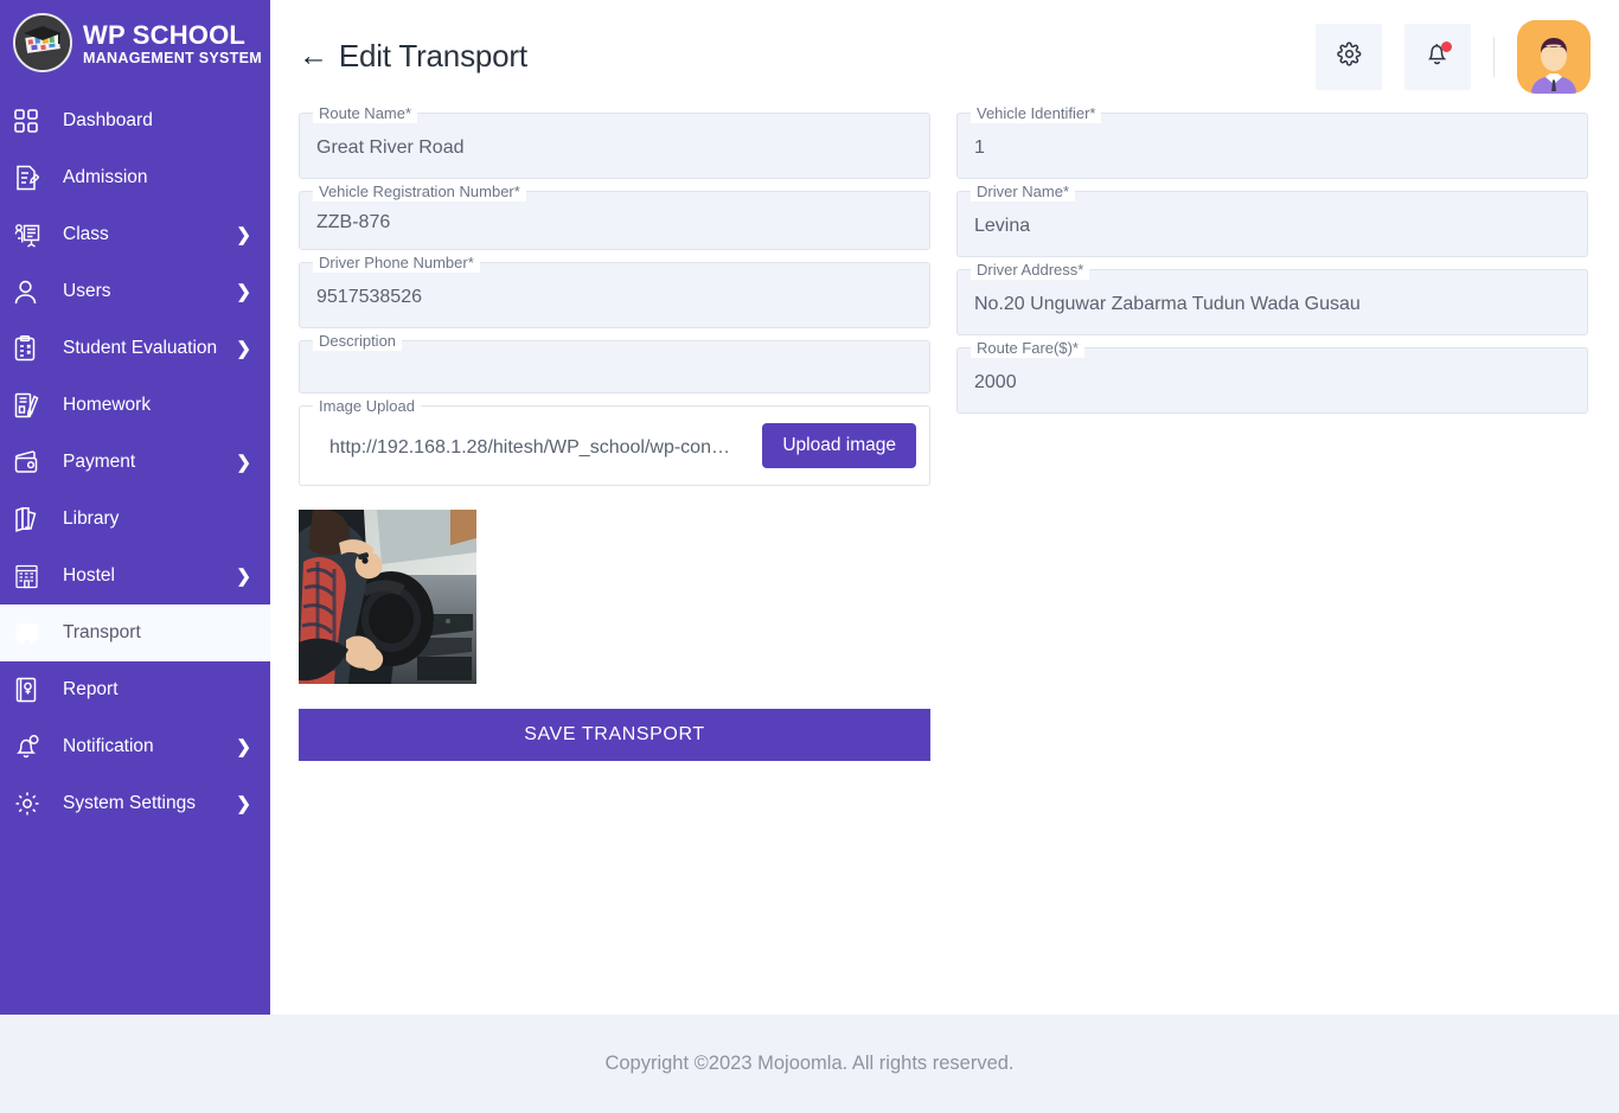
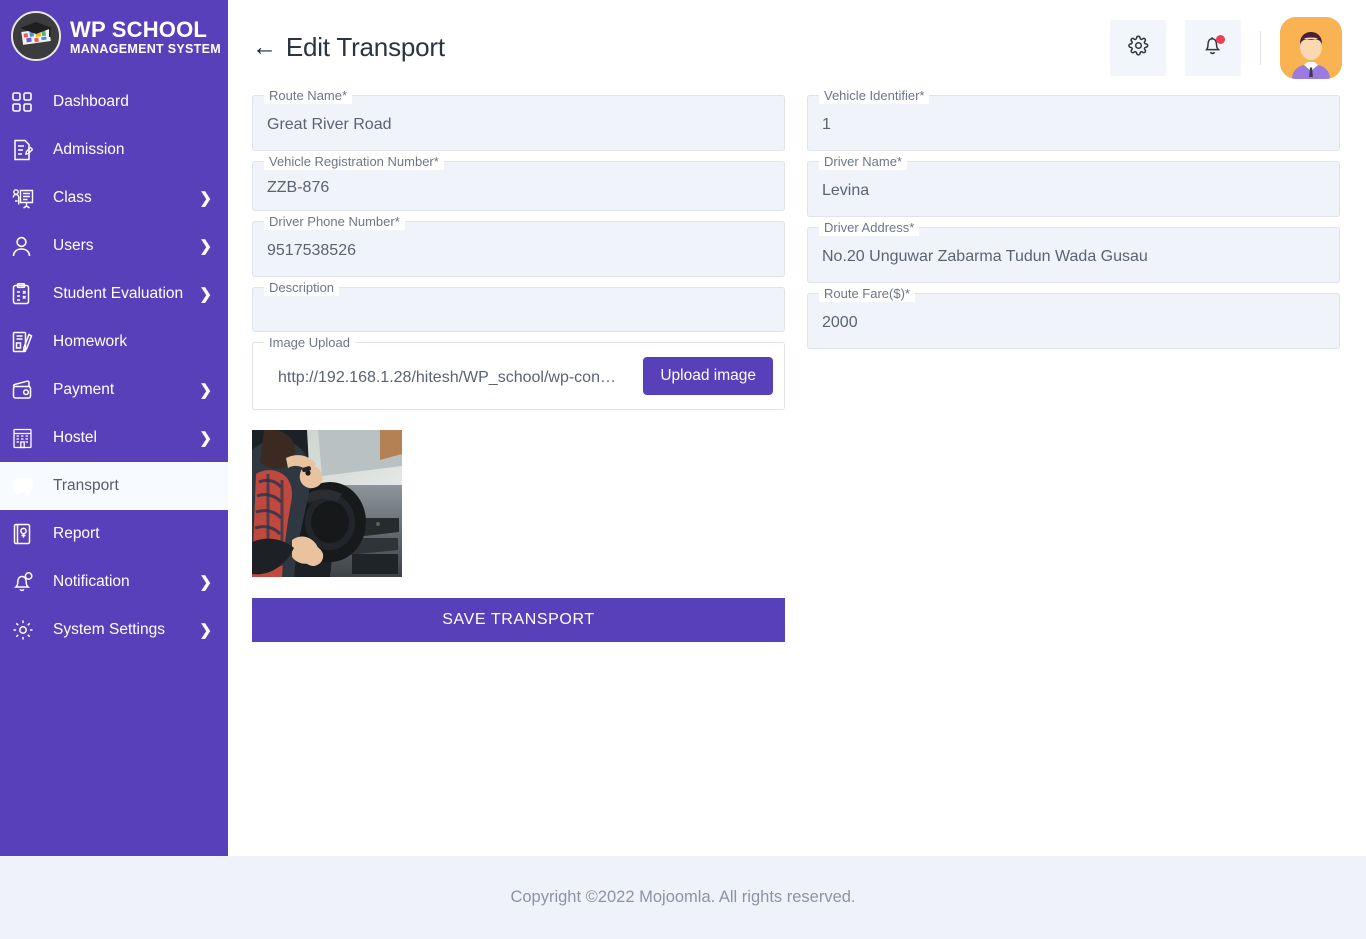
  WP SCHOOL
  MANAGEMENT SYSTEM
  Dashboard
  Admission
  Class
  ❯
  Users
  ❯
  Student Evaluation
  ❯
  Homework
  Payment
  ❯
- Library
  Hostel
  ❯
  Transport
  Report
  Notification
  ❯
  System Settings
  ❯
  ←
  Edit Transport
  Route Name*
  Great River Road
  Vehicle Registration Number*
  ZZB-876
  Driver Phone Number*
  9517538526
  Description
  Image Upload
  http://192.168.1.28/hitesh/WP_school/wp-conten
  Upload image
  SAVE TRANSPORT
  Vehicle Identifier*
  1
  Driver Name*
  Levina
  Driver Address*
  No.20 Unguwar Zabarma Tudun Wada Gusau
  Route Fare($)*
  2000
- Copyright ©2023 Mojoomla. All rights reserved.
+ Copyright ©2022 Mojoomla. All rights reserved.
